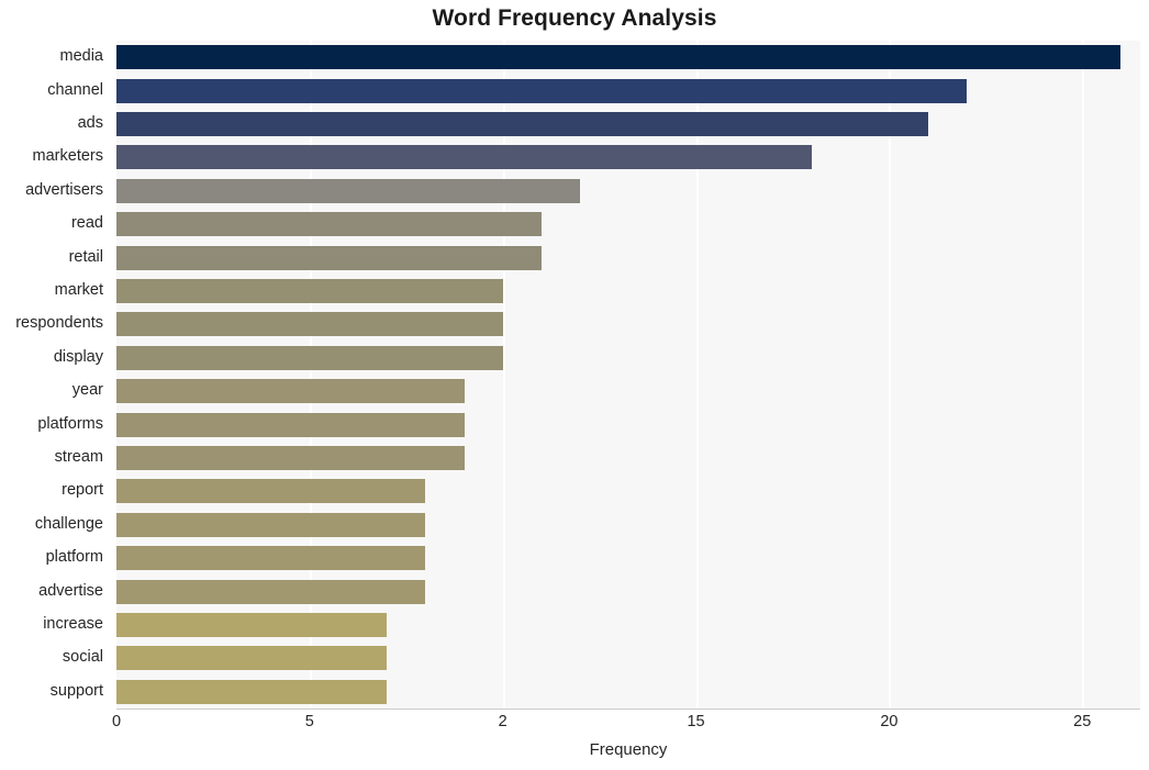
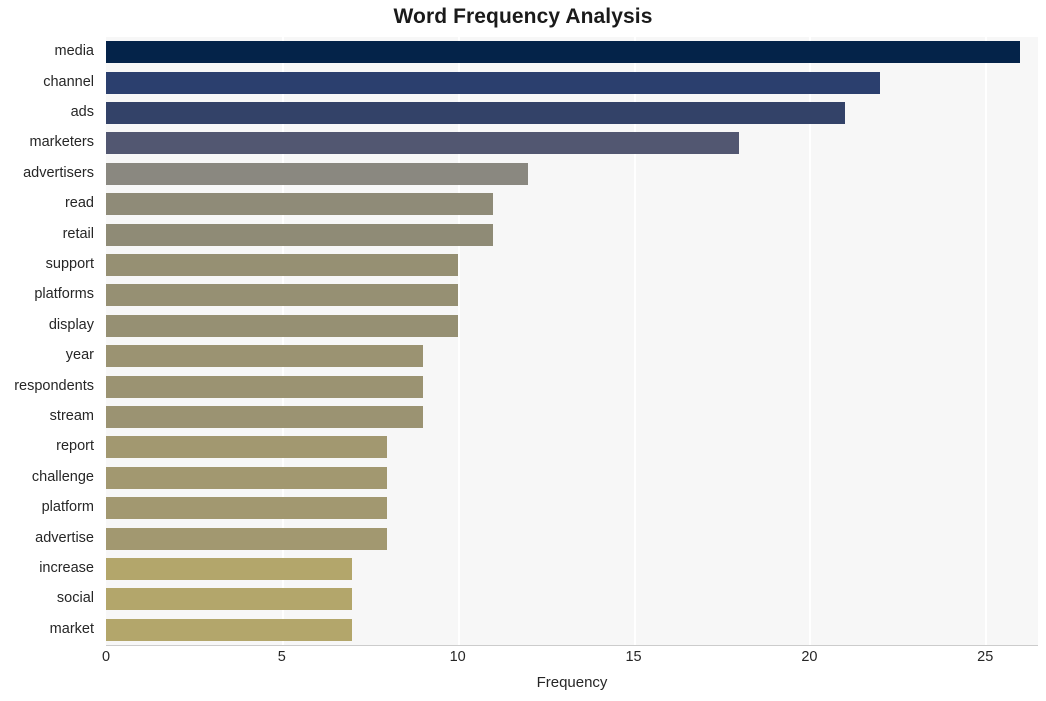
  Word Frequency Analysis
  media
  channel
  ads
  marketers
  advertisers
  read
  retail
- market
+ support
- respondents
+ platforms
  display
  year
- platforms
+ respondents
  stream
  report
  challenge
  platform
  advertise
  increase
  social
- support
+ market
  0
  5
- 2
+ 10
  15
  20
  25
  Frequency
